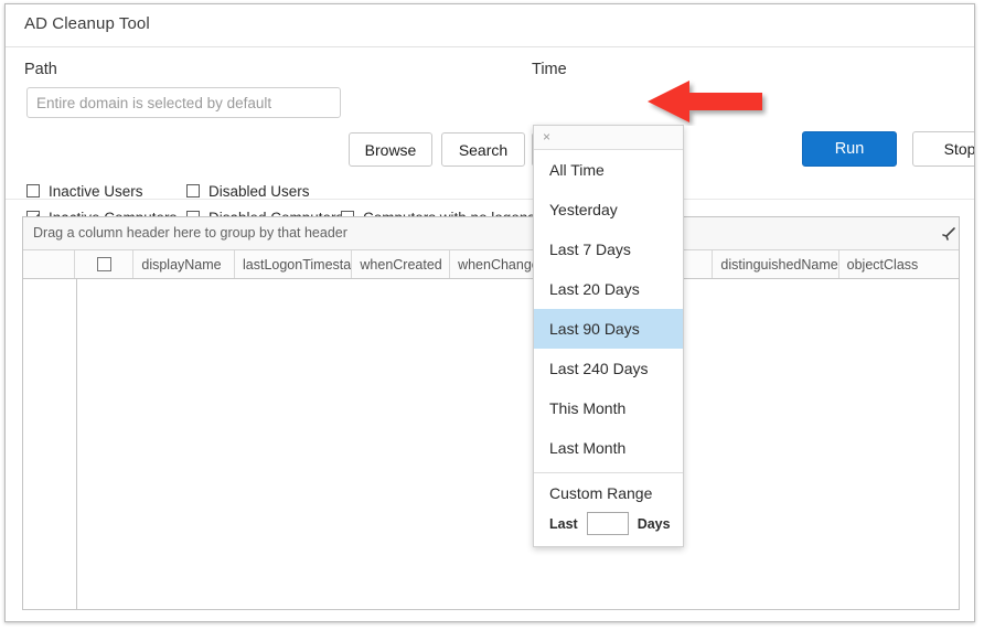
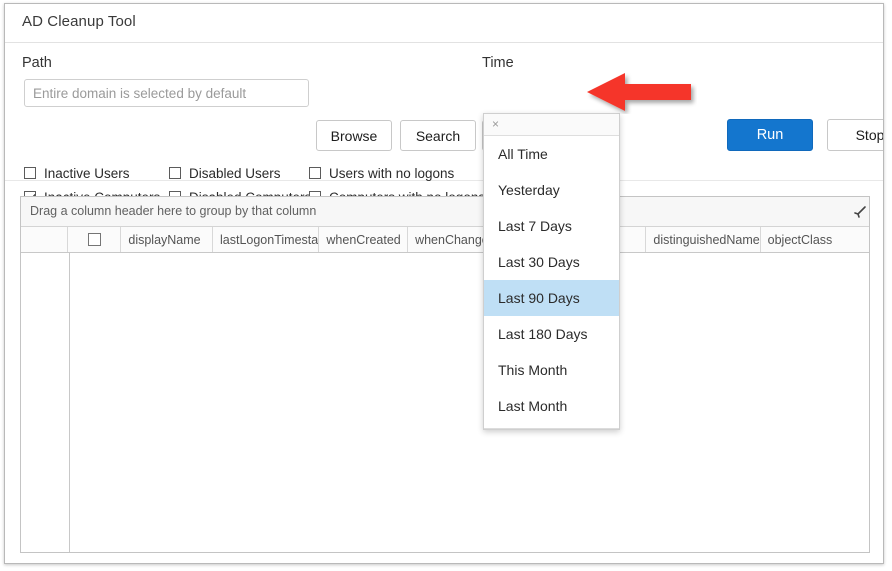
  AD Cleanup Tool
  Path
  Time
  Entire domain is selected by default
  Browse
  Search
  Run
  Stop
  Inactive Users
  Disabled Users
+ Users with no logons
- Drag a column header here to group by that header
+ Drag a column header here to group by that column
  displayName
  lastLogonTimesta
  whenCreated
  whenChang
  distinguishedName
  objectClass
  ×
  All Time
  Yesterday
  Last 7 Days
- Last 20 Days
+ Last 30 Days
  Last 90 Days
- Last 240 Days
+ Last 180 Days
  This Month
  Last Month
- Custom Range
- Last
- Days
